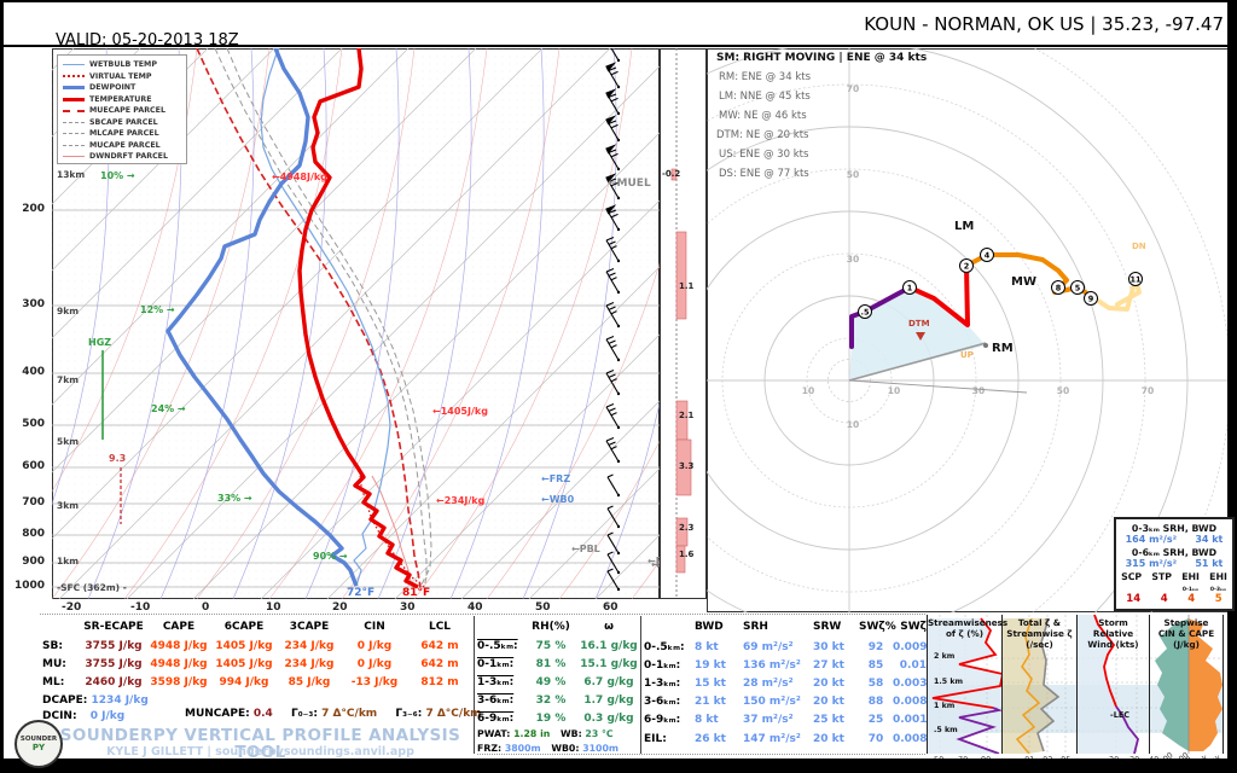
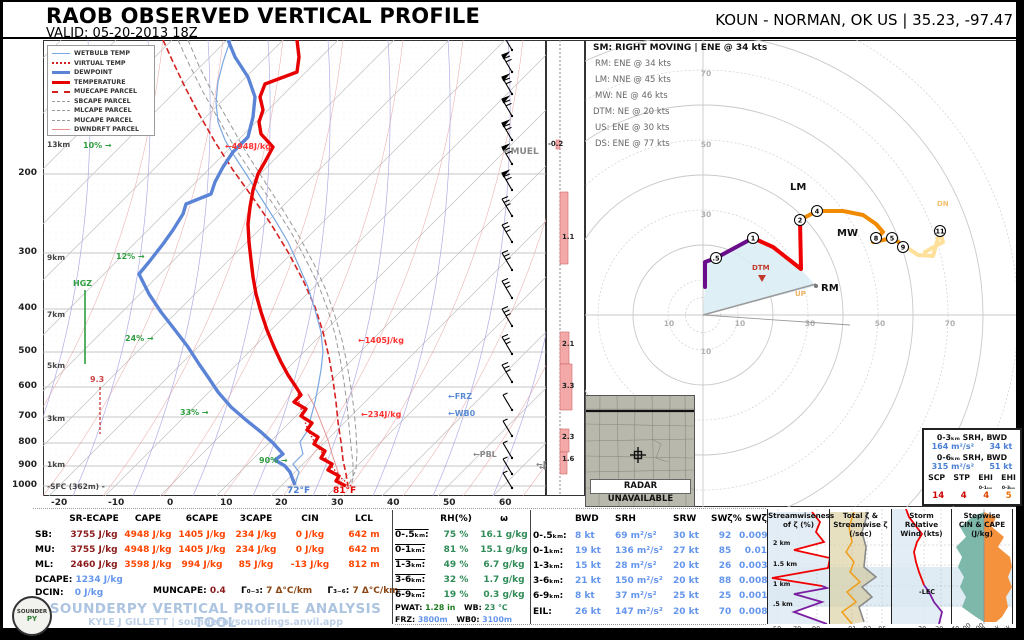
+ RAOB OBSERVED VERTICAL PROFILE
  VALID: 05-20-2013 18Z
  KOUN - NORMAN, OK US | 35.23, -97.47
  200
  300
  400
  500
  600
  700
  800
  900
  1000
  13km
  9km
  7km
  5km
  3km
  1km
  -SFC (362m) -
  -20
  -10
  0
  10
  20
  30
  40
  50
  60
  10% →
  12% →
  24% →
  33% →
  90% →
  HGZ
  9.3
  ←MUEL
  ←4948J/kg
  ←1405J/kg
  ←234J/kg
  ←FRZ
  ←WB0
  ←PBL
  72°F
  81°F
  -0.2
  1.1
  2.1
  3.3
  2.3
  1.6
  70
  50
  30
  10
  30
  50
  70
  10
  10
  .5
  1
  2
  4
  8
  5
  9
  11
  LM
  MW
  RM
  DTM
  UP
  DN
  SM: RIGHT MOVING | ENE @ 34 kts
  RM: ENE @ 34 kts
  LM: NNE @ 45 kts
  MW: NE @ 46 kts
  DTM: NE @ 20 kts
  US: ENE @ 30 kts
  DS: ENE @ 77 kts
  0-3ₖₘ SRH, BWD
  164 m²/s²
  34 kt
  0-6ₖₘ SRH, BWD
  315 m²/s²
  51 kt
  SCP
  STP
  EHI
  EHI
  14
  4
  4
  5
+ RADAR UNAVAILABLE
  SR-ECAPE
  CAPE
  6CAPE
  3CAPE
  CIN
  LCL
  SB:
  3755 J/kg
  4948 J/kg
  1405 J/kg
  234 J/kg
  0 J/kg
  642 m
  MU:
  3755 J/kg
  4948 J/kg
  1405 J/kg
  234 J/kg
  0 J/kg
  642 m
  ML:
  2460 J/kg
  3598 J/kg
  994 J/kg
  85 J/kg
  -13 J/kg
  812 m
  DCAPE: 1234 J/kg
  DCIN: 0 J/kg
  MUNCAPE: 0.4 Γ₀₋₃: 7 Δ°C/km Γ₃₋₆: 7 Δ°C/km
  RH(%)
  ω
  0-.5ₖₘ:
  75 %
  16.1 g/kg
  0-1ₖₘ:
  81 %
  15.1 g/kg
  1-3ₖₘ:
  49 %
  6.7 g/kg
  3-6ₖₘ:
  32 %
  1.7 g/kg
  6-9ₖₘ:
  19 %
  0.3 g/kg
  PWAT: 1.28 in WB: 23 °C
  FRZ: 3800m WB0: 3100m
  BWD
  SRH
  SRW
  SWζ%
  SWζ
  0-.5ₖₘ:
  8 kt
  69 m²/s²
  30 kt
  92
  0.009
  0-1ₖₘ:
  19 kt
  136 m²/s²
  27 kt
  85
  0.01
  1-3ₖₘ:
  15 kt
  28 m²/s²
  20 kt
- 58
+ 26
  0.003
  3-6ₖₘ:
  21 kt
  150 m²/s²
  20 kt
  88
  0.008
  6-9ₖₘ:
  8 kt
  37 m²/s²
  25 kt
  25
  0.001
  EIL:
  26 kt
  147 m²/s²
  20 kt
  70
  0.008
  Streamwiseness
  of ζ (%)
  Total ζ &
  Streamwise ζ
  (/sec)
  Storm Relative
  Wind (kts)
  -LEC
  Stepwise
  CIN & CAPE
  (J/kg)
  SOUNDERPY VERTICAL PROFILE ANALYSIS TOOL
  KYLE J GILLETT | sounderpysoundings.anvil.app
  PY
